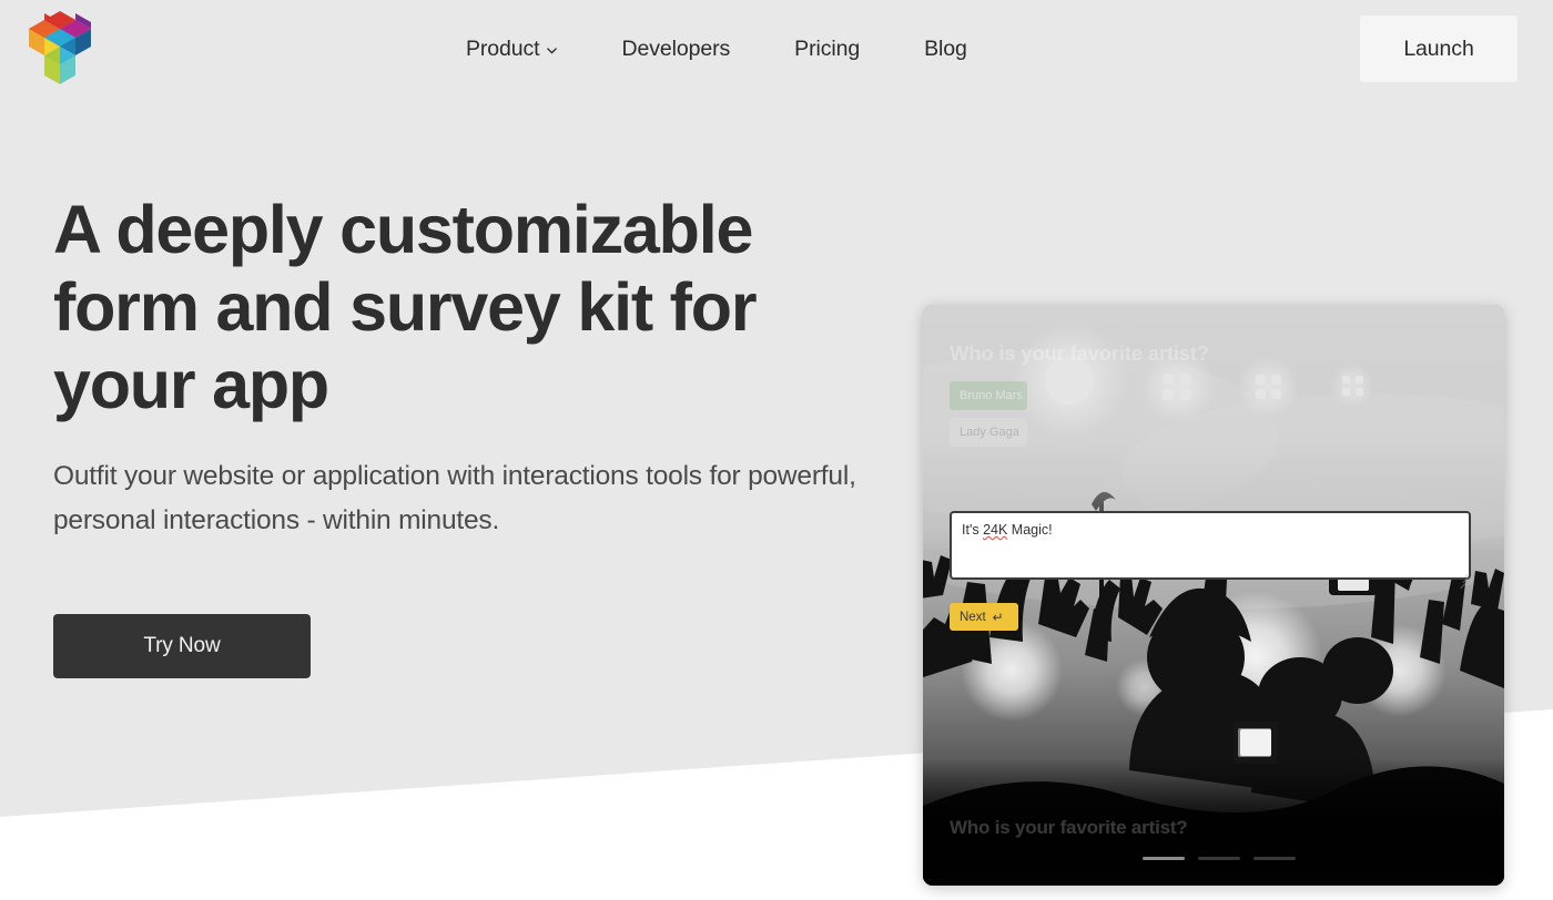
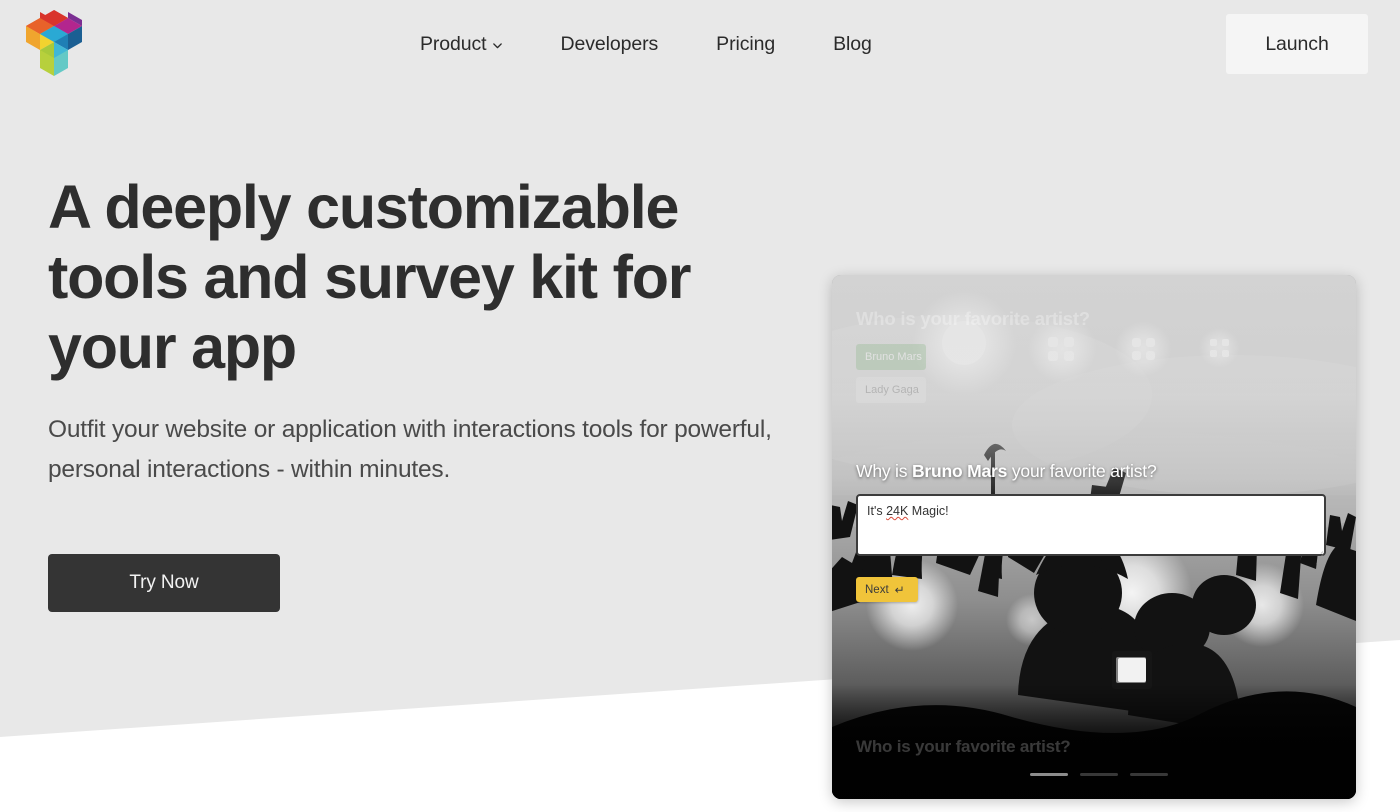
  Product
  Developers
  Pricing
  Blog
  Launch
- A deeply customizable form and survey kit for your app
+ A deeply customizable tools and survey kit for your app
  Outfit your website or application with interactions tools for powerful, personal interactions - within minutes.
  Try Now
  Who is your favorite artist?
  Bruno Mars
  Lady Gaga
+ Why is Bruno Mars your favorite artist?
  It's 24K Magic!
  Next
  ↵
  Who is your favorite artist?
